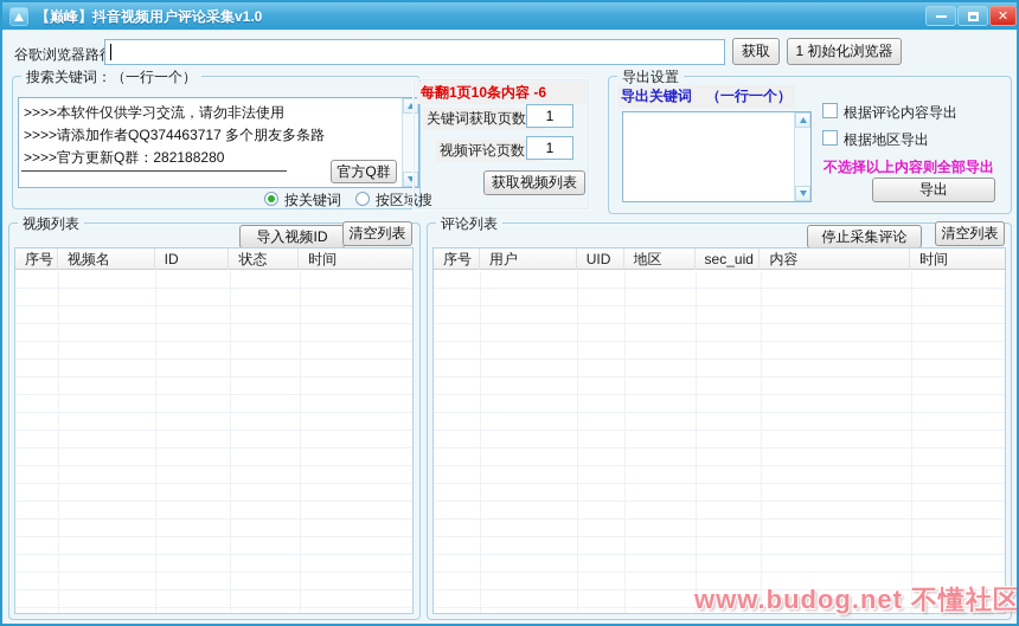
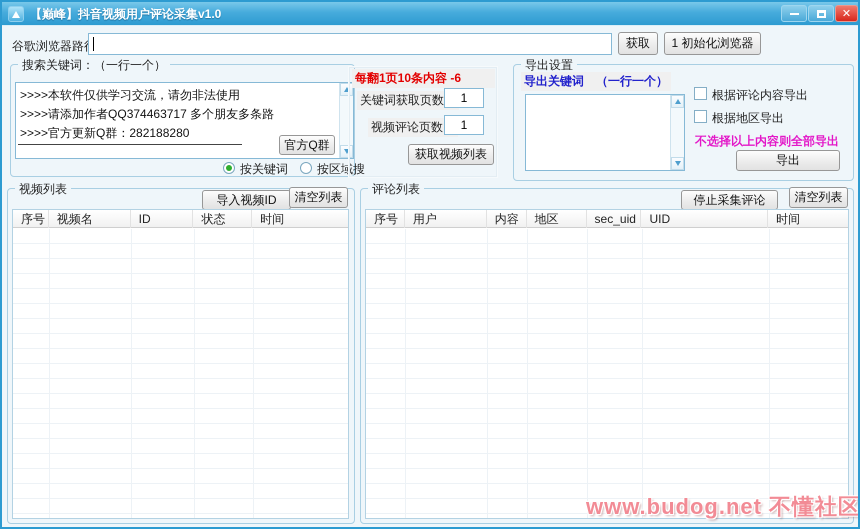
  【巅峰】抖音视频用户评论采集v1.0
  ✕
  谷歌浏览器路
  获取
  1 初始化浏览器
  搜索关键词：（一行一个）
  >>>>本软件仅供学习交流，请勿非法使用
  >>>>请添加作者QQ374463717 多个朋友多条路
  >>>>官方更新Q群：282188280
  官方Q群
  按关键词
  按区域搜
  每翻1页10条内容 -6
  关键词获取页数
  1
  视频评论页数
  1
  获取视频列表
  导出设置
  导出关键词 （一行一个）
  根据评论内容导出
  根据地区导出
  不选择以上内容则全部导出
  导出
  视频列表
  导入视频ID
  清空列表
  序号
  视频名
  ID
  状态
  时间
  评论列表
  停止采集评论
  清空列表
  序号
  用户
- UID
+ 内容
  地区
  sec_uid
- 内容
+ UID
  时间
  www.budog.net 不懂社区
